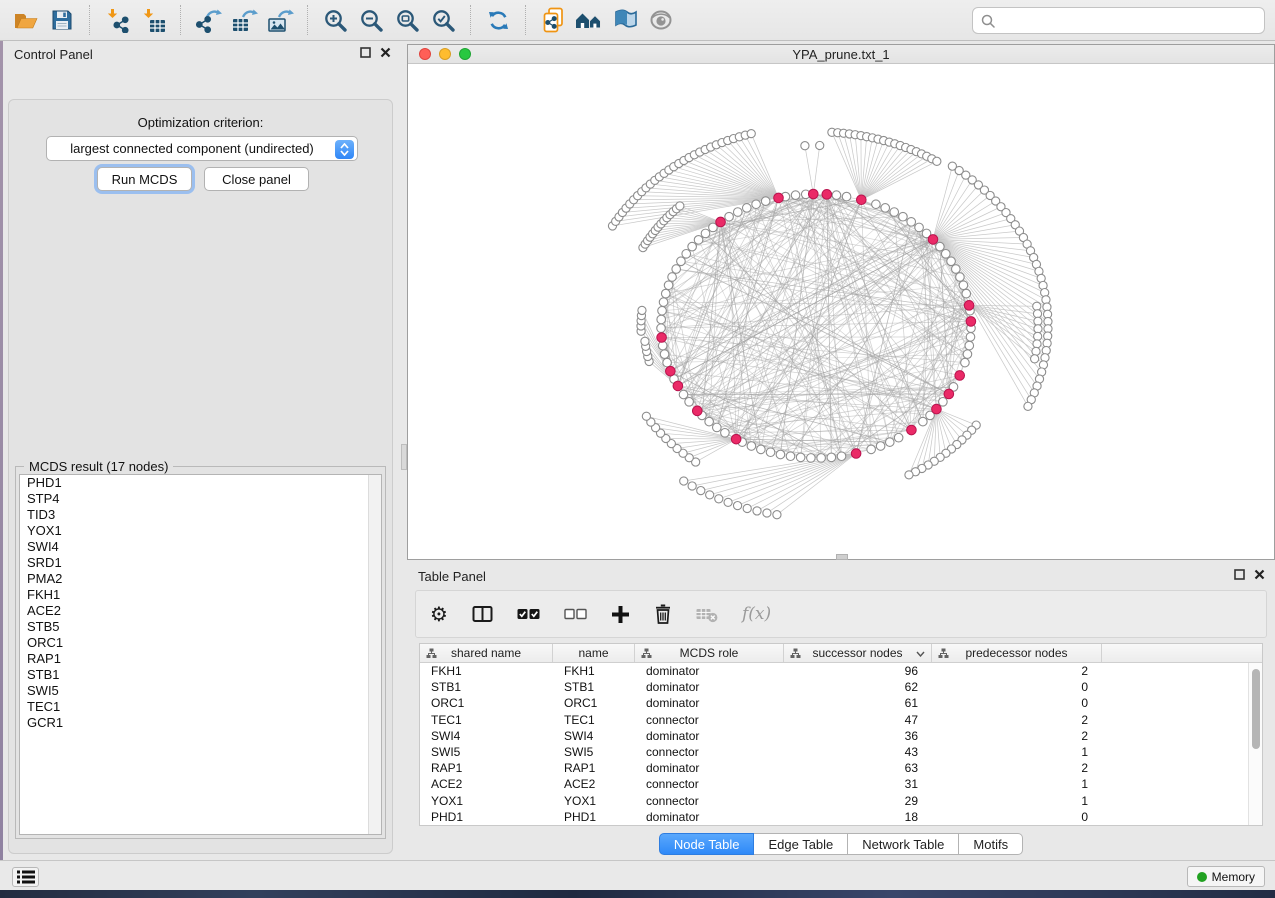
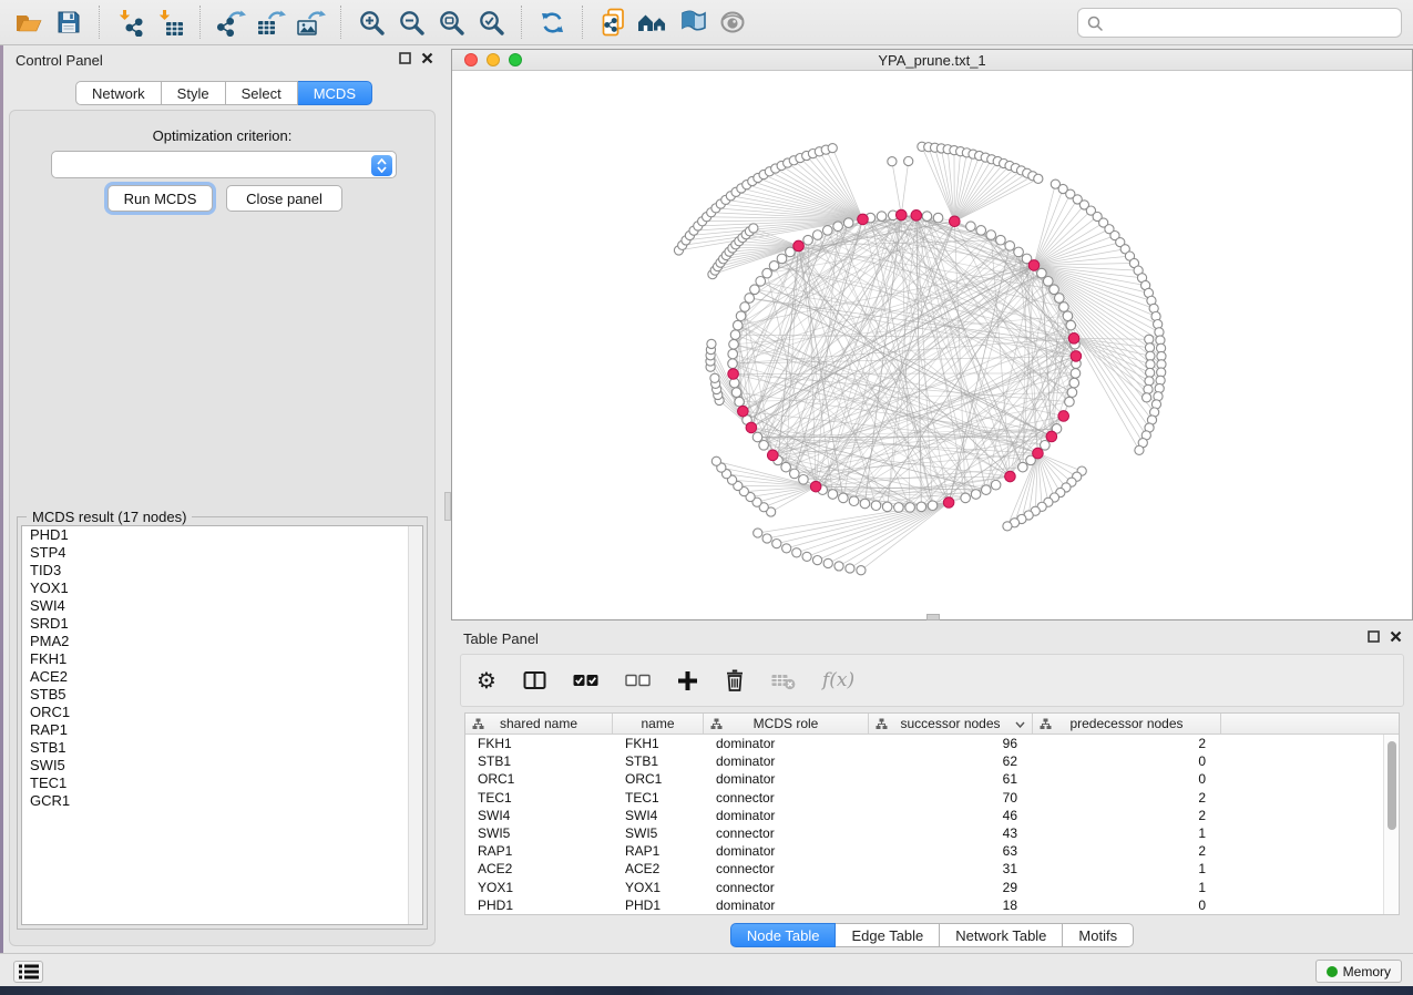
  Control Panel
+ Network
+ Style
+ Select
+ MCDS
  Optimization criterion:
- largest connected component (undirected)
  Run MCDS
  Close panel
  MCDS result (17 nodes)
  PHD1
  STP4
  TID3
  YOX1
  SWI4
  SRD1
  PMA2
  FKH1
  ACE2
  STB5
  ORC1
  RAP1
  STB1
  SWI5
  TEC1
  GCR1
  YPA_prune.txt_1
  Table Panel
  ⚙
  f(x)
  shared name
  name
  MCDS role
  successor nodes
  predecessor nodes
  FKH1
  FKH1
  dominator
  96
  2
  STB1
  STB1
  dominator
  62
  0
  ORC1
  ORC1
  dominator
  61
  0
  TEC1
  TEC1
  connector
- 47
+ 70
  2
  SWI4
  SWI4
  dominator
- 36
+ 46
  2
  SWI5
  SWI5
  connector
  43
  1
  RAP1
  RAP1
  dominator
  63
  2
  ACE2
  ACE2
  connector
  31
  1
  YOX1
  YOX1
  connector
  29
  1
  PHD1
  PHD1
  dominator
  18
  0
  Node Table
  Edge Table
  Network Table
  Motifs
  Memory
